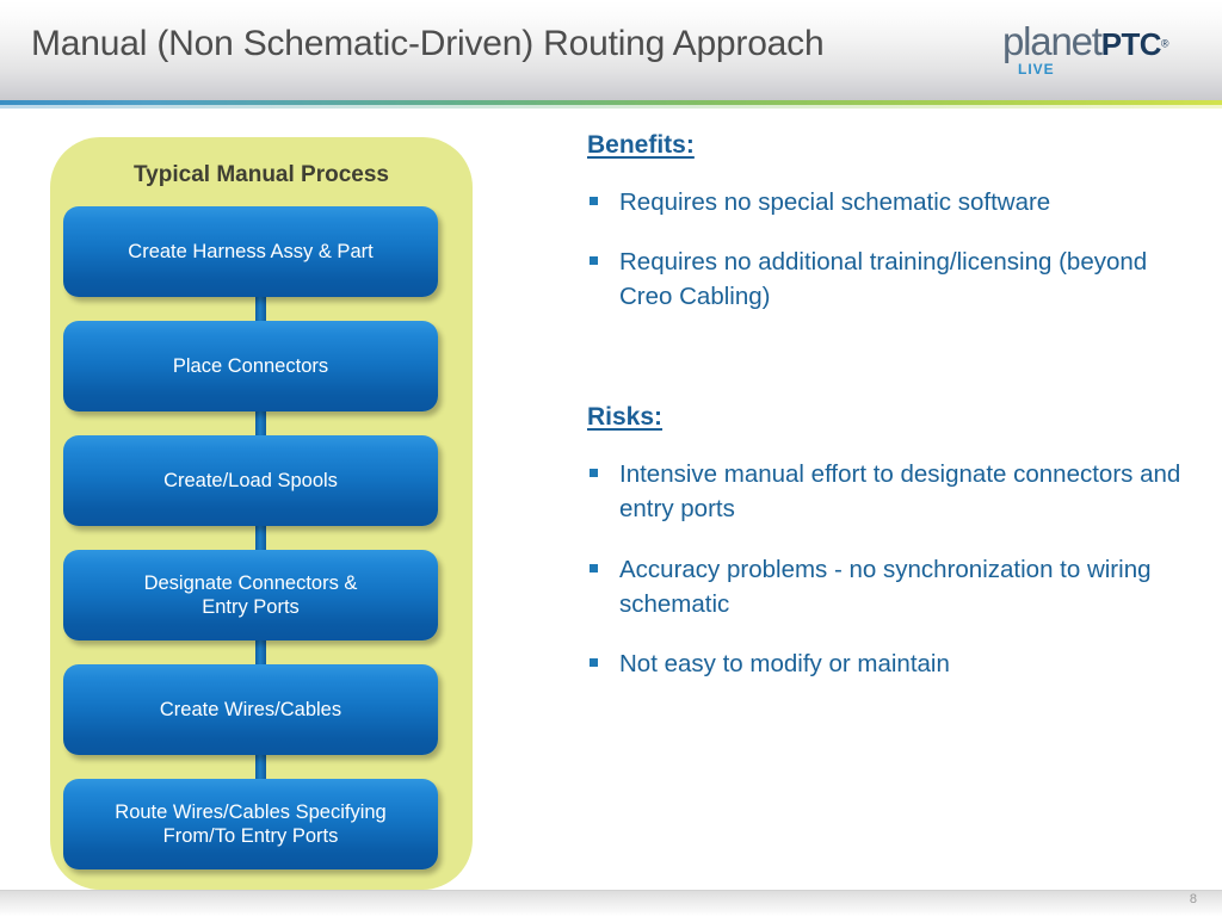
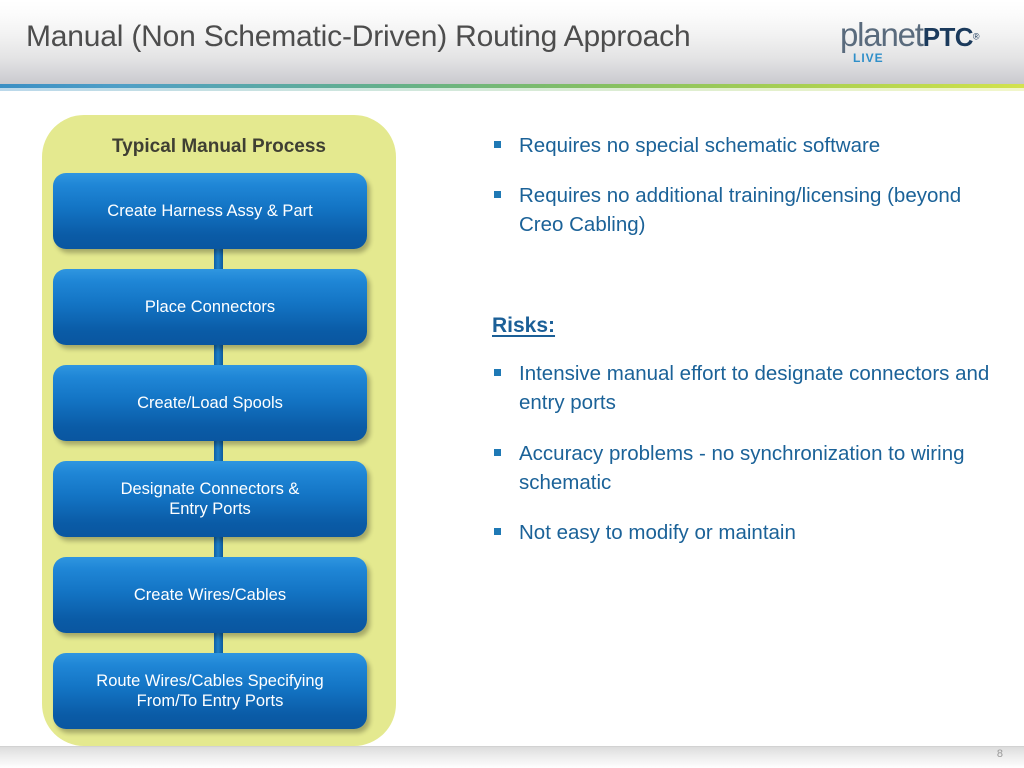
  Manual (Non Schematic-Driven) Routing Approach
  planetPTC®
  LIVE
  Typical Manual Process
  Create Harness Assy & Part
  Place Connectors
  Create/Load Spools
  Designate Connectors &
  Entry Ports
  Create Wires/Cables
  Route Wires/Cables Specifying
  From/To Entry Ports
- Benefits:
  Requires no special schematic software
  Requires no additional training/licensing (beyond Creo Cabling)
  Risks:
  Intensive manual effort to designate connectors and entry ports
  Accuracy problems - no synchronization to wiring schematic
  Not easy to modify or maintain
  8
